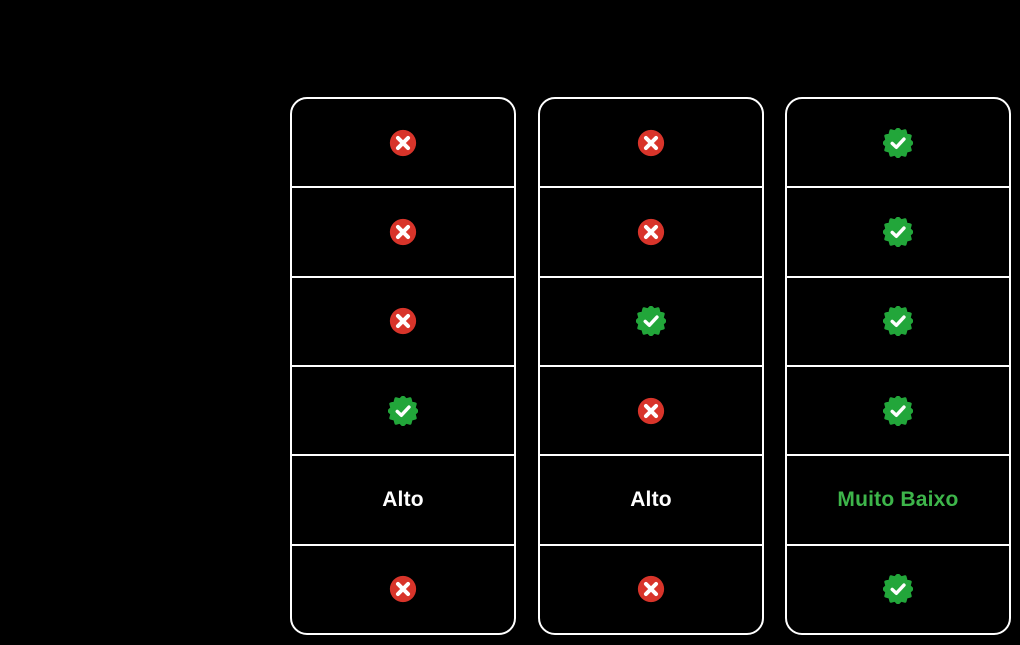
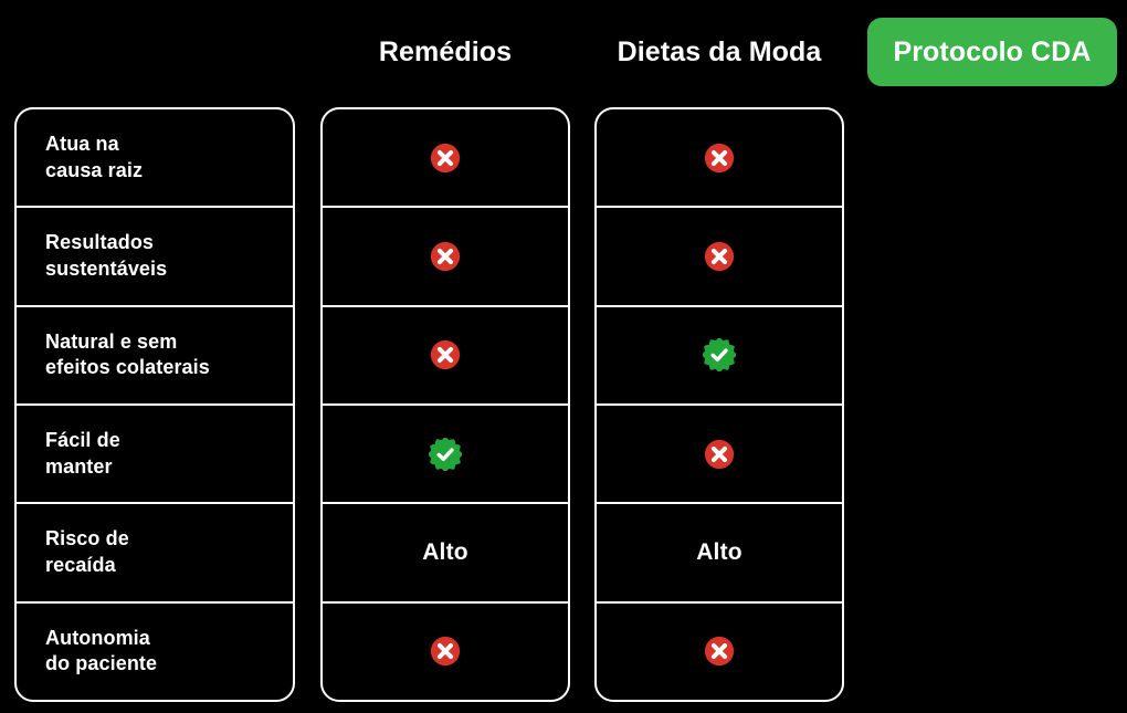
+ Remédios
+ Dietas da Moda
+ Protocolo CDA
+ Atua na
+ causa raiz
+ Resultados
+ sustentáveis
+ Natural e sem
+ efeitos colaterais
+ Fácil de
+ manter
+ Risco de
+ recaída
+ Autonomia
+ do paciente
  Alto
  Alto
- Muito Baixo
